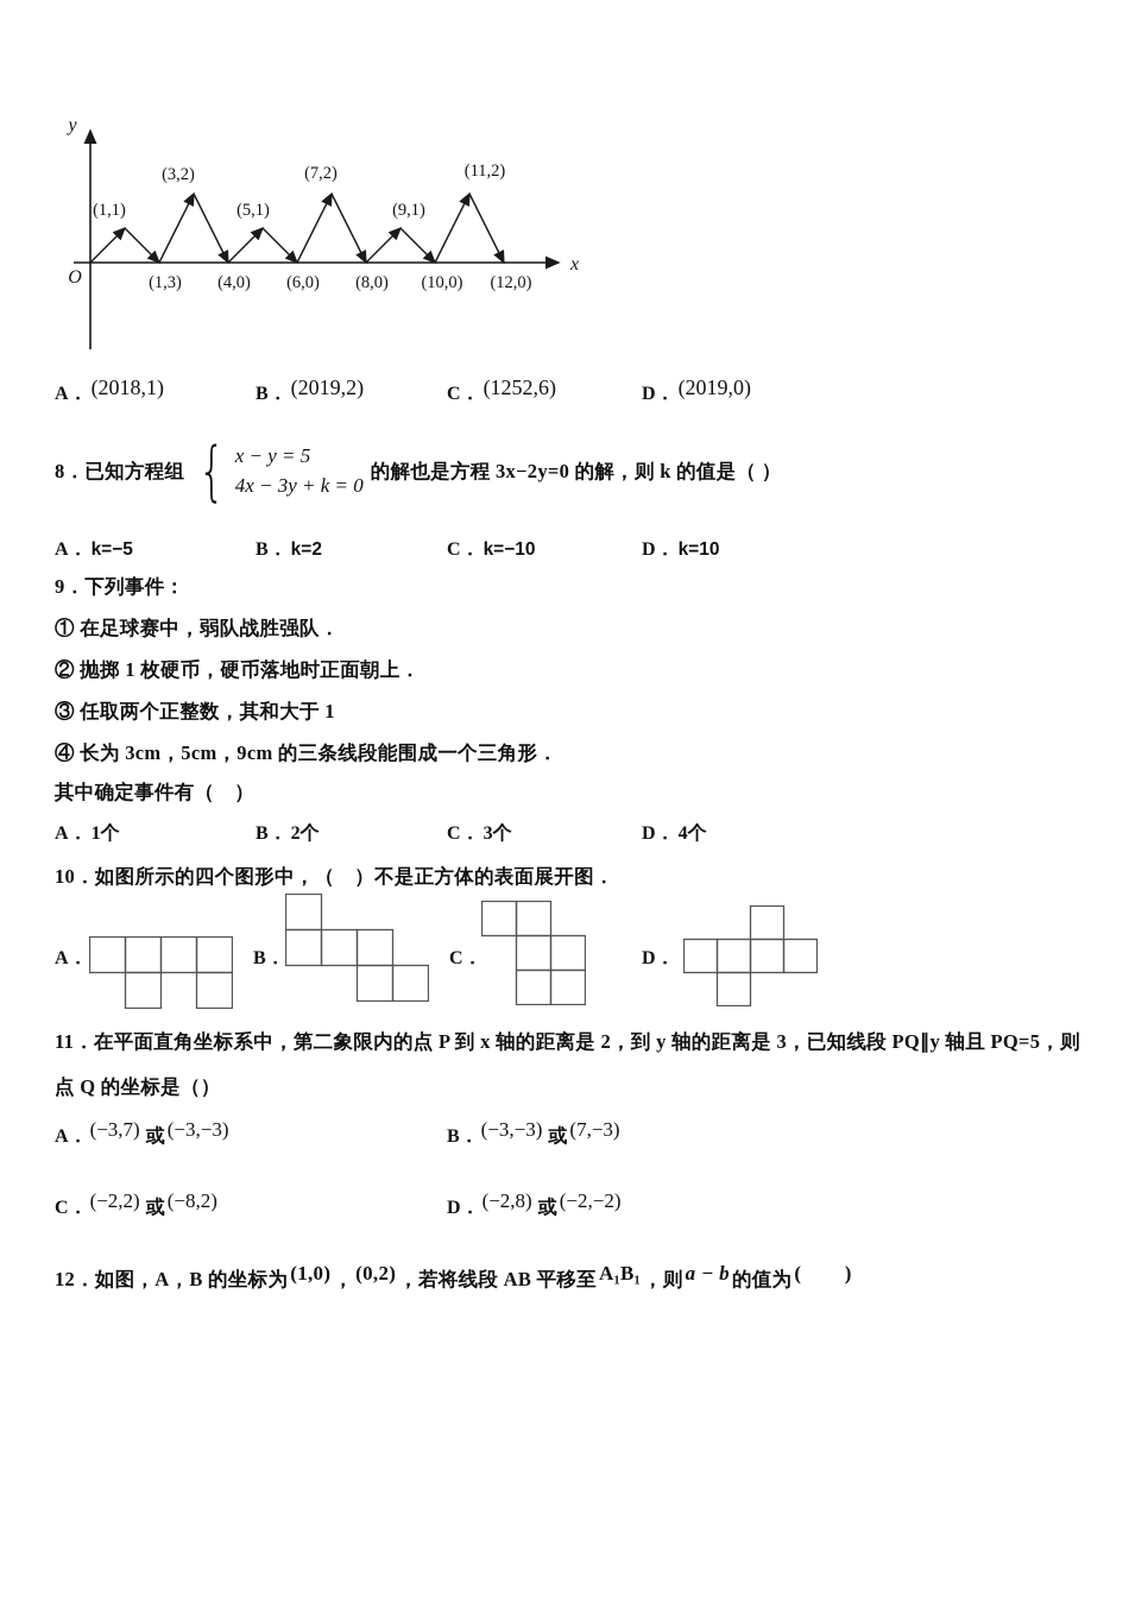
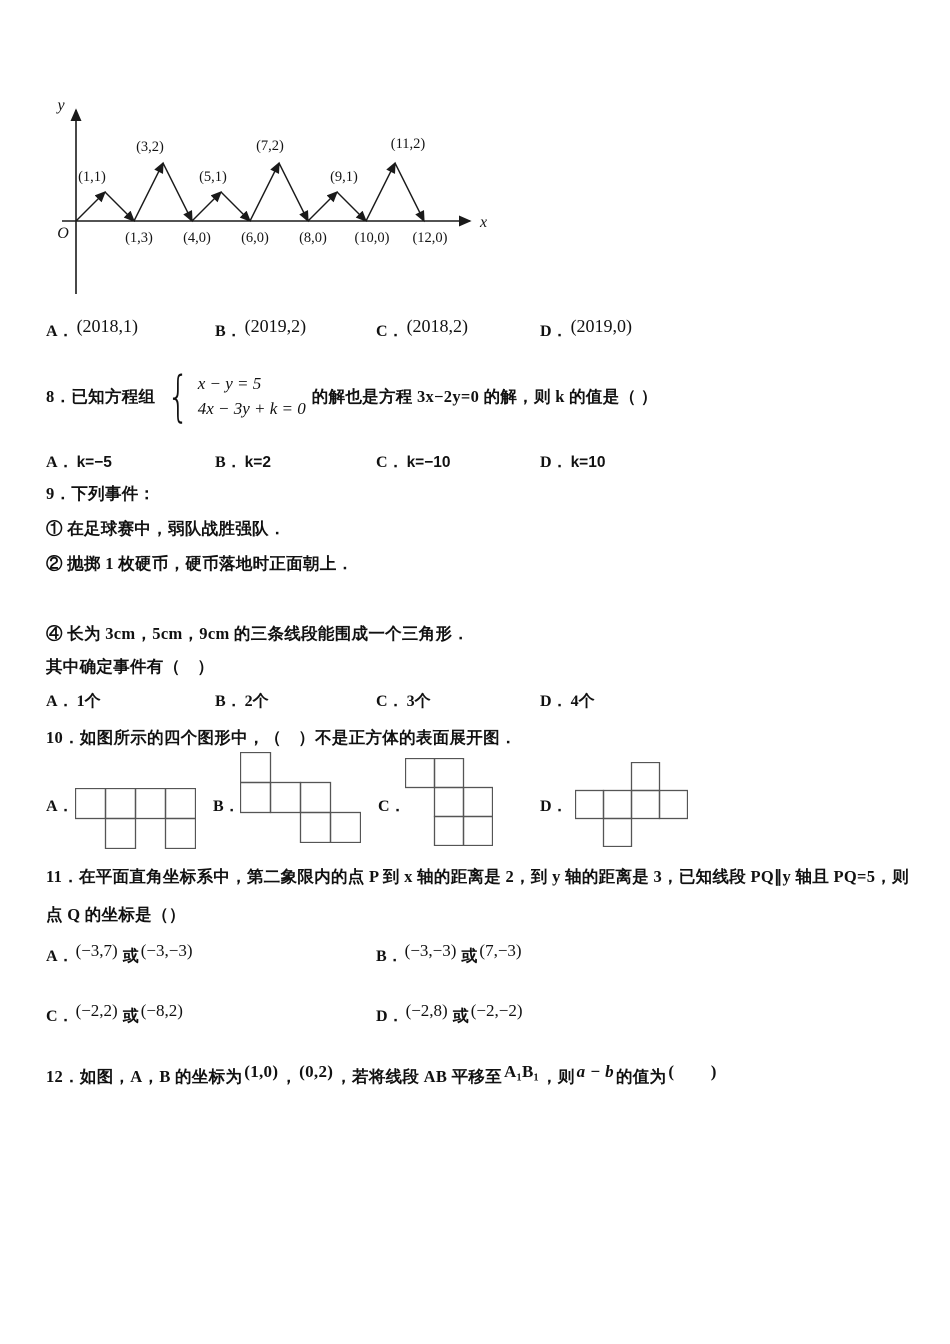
  y
  O
  x
  (1,1)
  (3,2)
  (5,1)
  (7,2)
  (9,1)
  (11,2)
  (1,3)
  (4,0)
  (6,0)
  (8,0)
  (10,0)
  (12,0)
  A． (2018,1)
  B． (2019,2)
- C． (1252,6)
+ C． (2018,2)
  D． (2019,0)
  8．已知方程组
  {
  x − y = 5
  4x − 3y + k = 0
  的解也是方程 3x−2y=0 的解，则 k 的值是（ ）
  A． k=−5
  B． k=2
  C． k=−10
  D． k=10
  9．下列事件：
  ① 在足球赛中，弱队战胜强队．
  ② 抛掷 1 枚硬币，硬币落地时正面朝上．
- ③ 任取两个正整数，其和大于 1
  ④ 长为 3cm，5cm，9cm 的三条线段能围成一个三角形．
  其中确定事件有（ ）
  A． 1个
  B． 2个
  C． 3个
  D． 4个
  10．如图所示的四个图形中，（ ）不是正方体的表面展开图．
  A．
  B．
  C．
  D．
  11．在平面直角坐标系中，第二象限内的点 P 到 x 轴的距离是 2，到 y 轴的距离是 3，已知线段 PQ∥y 轴且 PQ=5，则
  点 Q 的坐标是（）
  A．(−3,7) 或(−3,−3)
  B．(−3,−3) 或(7,−3)
  C．(−2,2) 或(−8,2)
  D．(−2,8) 或(−2,−2)
  12．如图，A，B 的坐标为(1,0)，(0,2)，若将线段 AB 平移至A₁B₁，则a − b的值为( )
